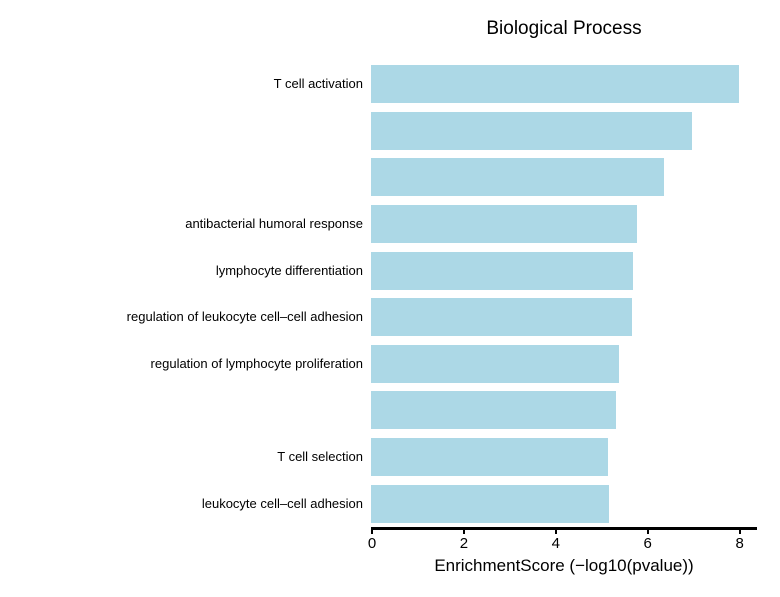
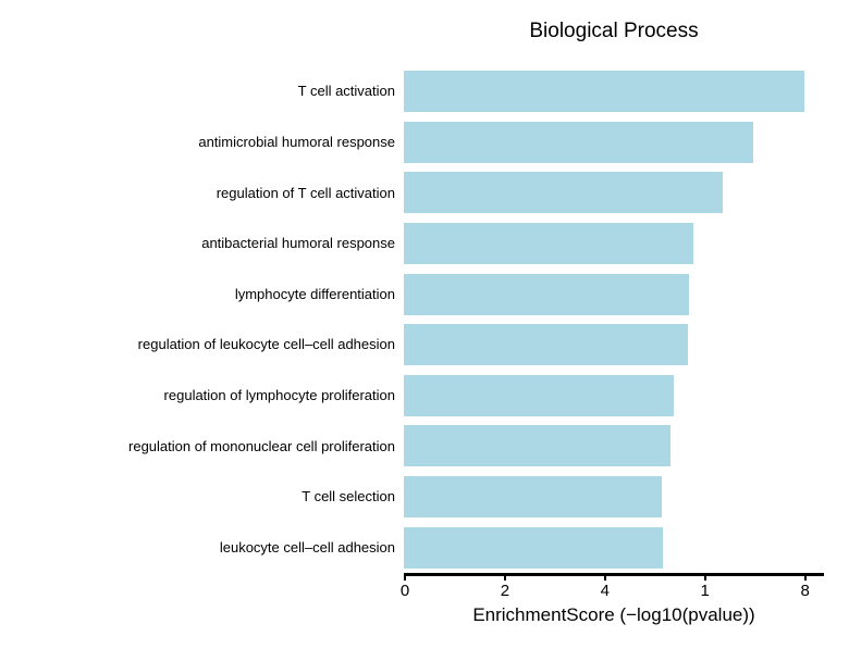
  Biological Process
  T cell activation
+ antimicrobial humoral response
+ regulation of T cell activation
  antibacterial humoral response
  lymphocyte differentiation
  regulation of leukocyte cell–cell adhesion
  regulation of lymphocyte proliferation
+ regulation of mononuclear cell proliferation
  T cell selection
  leukocyte cell–cell adhesion
  0
  2
  4
- 6
+ 1
  8
  EnrichmentScore (−log10(pvalue))
